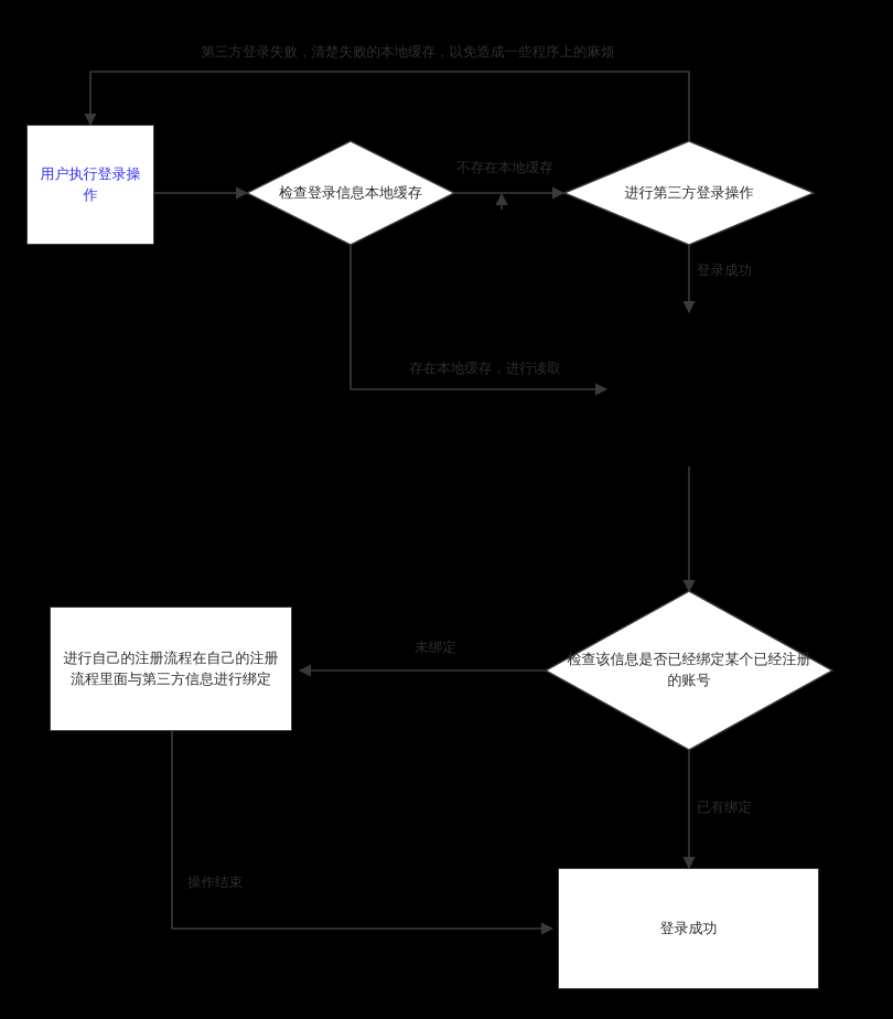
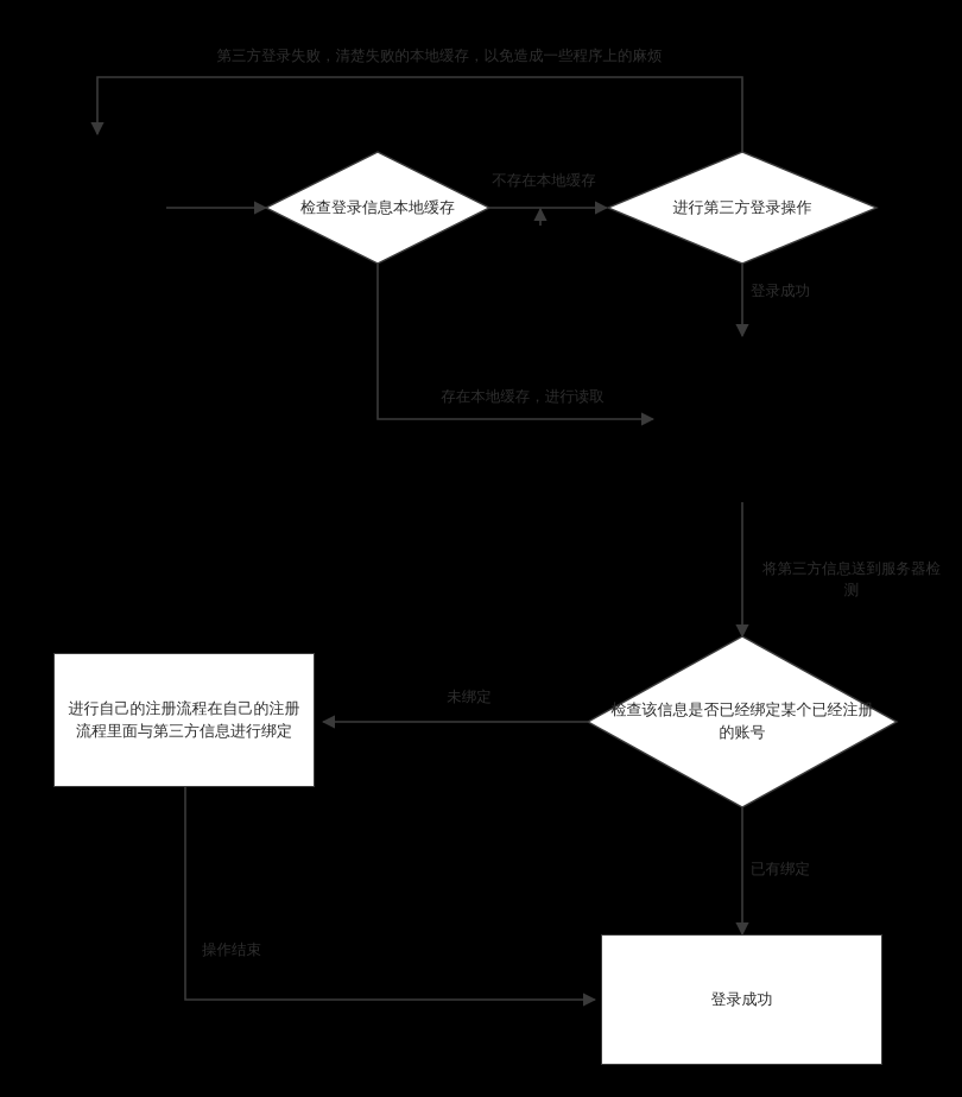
  检查登录信息本地缓存
  进行第三方登录操作
  检查该信息是否已经绑定某个已经注册的账号
- 用户执行登录操作
  进行自己的注册流程在自己的注册
  流程里面与第三方信息进行绑定
  登录成功
  第三方登录失败，清楚失败的本地缓存，以免造成一些程序上的麻烦
  不存在本地缓存
  登录成功
  存在本地缓存，进行读取
+ 将第三方信息送到服务器检
+ 测
  未绑定
  已有绑定
  操作结束
